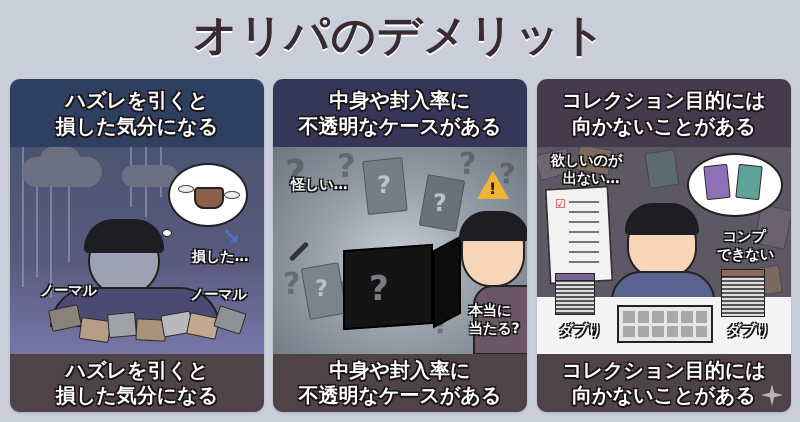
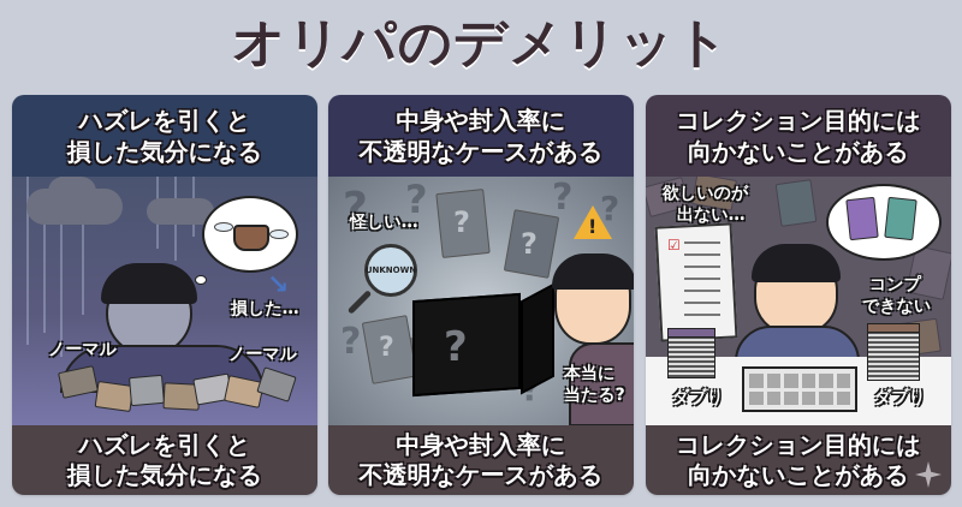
  オリパのデメリット
  ハズレを引くと
  損した気分になる
  ↘
  損した…
  ノーマル
  ノーマル
  ハズレを引くと
  損した気分になる
  中身や封入率に
  不透明なケースがある
  ?
  ?
  ?
  ?
  ?
  ?
  ?
  ?
  怪しい…
+ UNKNOWN
  ?
  !
  本当に
  当たる?
  中身や封入率に
  不透明なケースがある
  コレクション目的には
  向かないことがある
  ☑
  欲しいのが
  出ない…
  コンプ
  できない
  ダブり
  ダブり
  コレクション目的には
  向かないことがある
